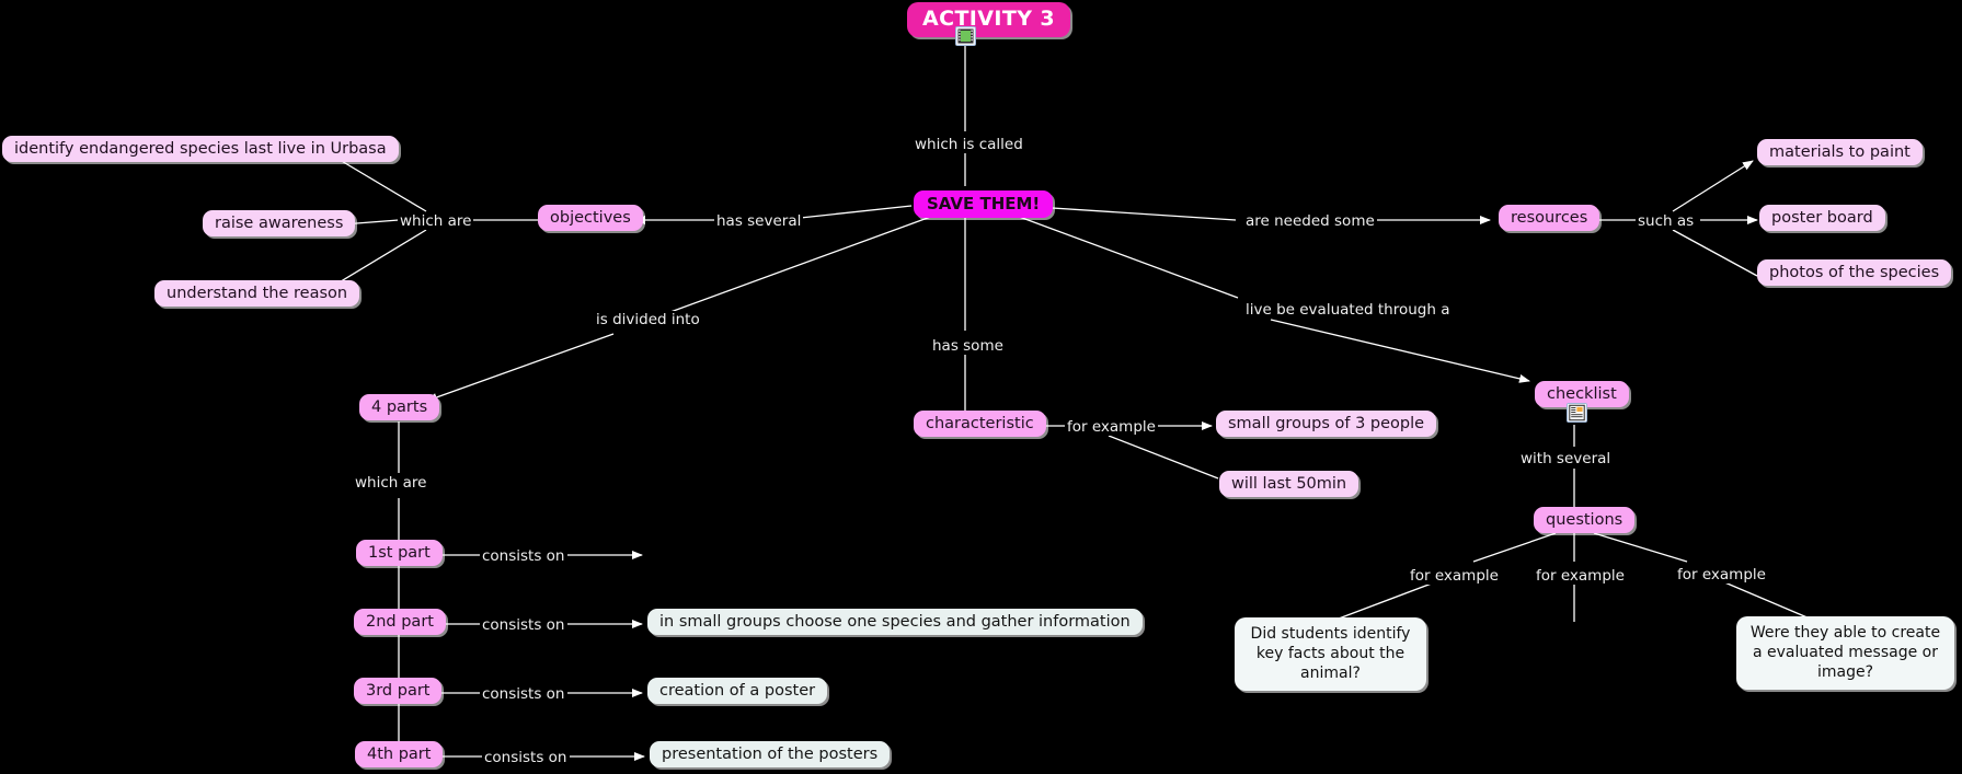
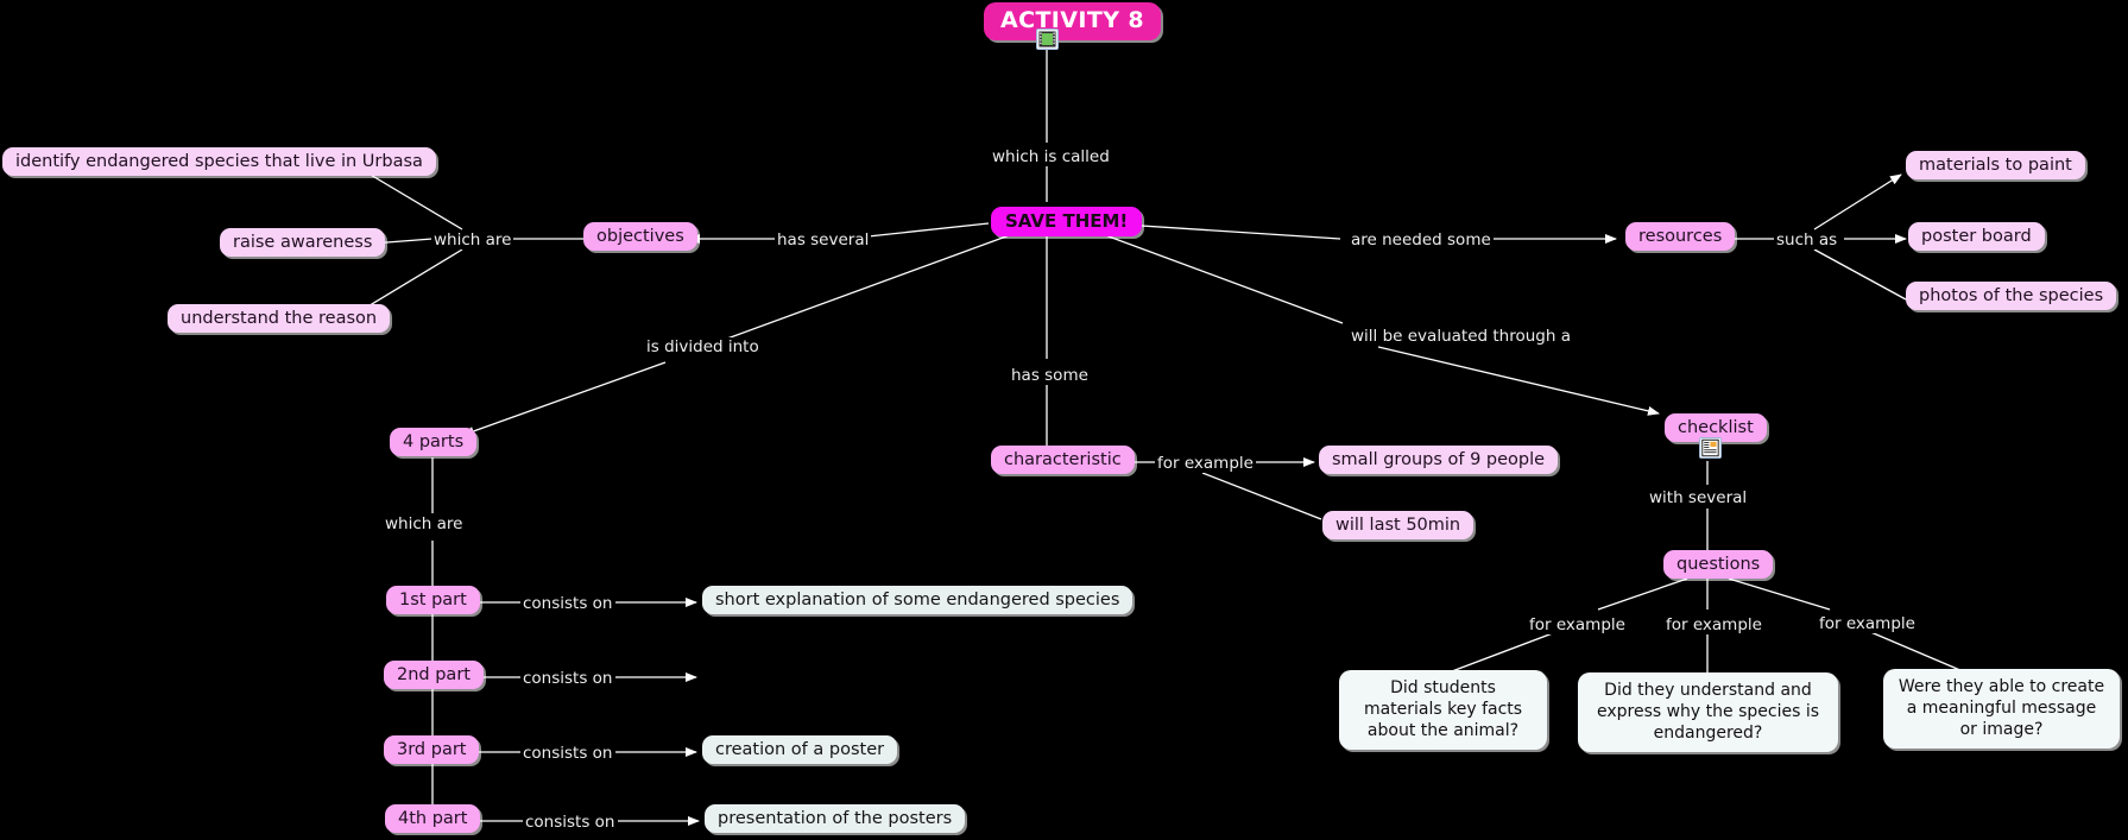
- ACTIVITY 3
+ ACTIVITY 8
  which is called
  SAVE THEM!
  has several
  objectives
  which are
- identify endangered species last live in Urbasa
+ identify endangered species that live in Urbasa
  raise awareness
  understand the reason
  are needed some
  resources
  such as
  materials to paint
  poster board
  photos of the species
  is divided into
  4 parts
  which are
  1st part
  consists on
+ short explanation of some endangered species
  2nd part
  consists on
- in small groups choose one species and gather information
  3rd part
  consists on
  creation of a poster
  4th part
  consists on
  presentation of the posters
  has some
  characteristic
  for example
- small groups of 3 people
+ small groups of 9 people
  will last 50min
- live be evaluated through a
+ will be evaluated through a
  checklist
  with several
  questions
  for example
  for example
  for example
- Did students identify key facts about the animal?
+ Did students materials key facts about the animal?
+ Did they understand and express why the species is endangered?
- Were they able to create a evaluated message or image?
+ Were they able to create a meaningful message or image?
